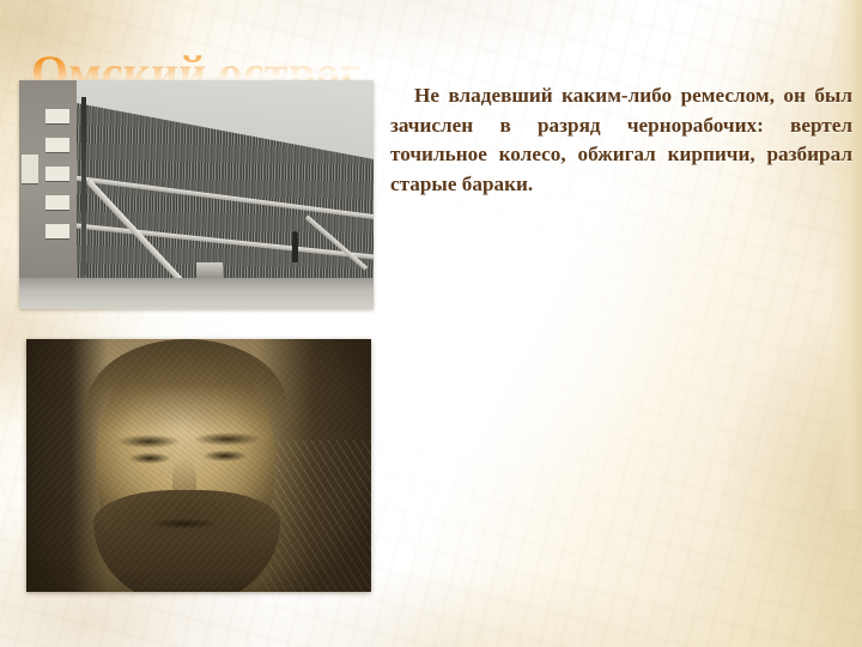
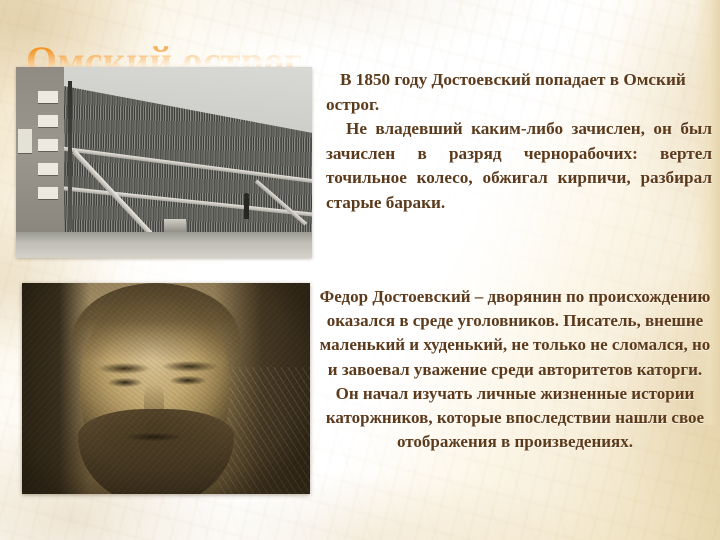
  Омский острог
+ В 1850 году Достоевский попадает в Омский острог.
- Не владевший каким-либо ремеслом, он был зачислен в разряд чернорабочих: вертел точильное колесо, обжигал кирпичи, разбирал старые бараки.
+ Не владевший каким-либо зачислен, он был зачислен в разряд чернорабочих: вертел точильное колесо, обжигал кирпичи, разбирал старые бараки.
+ Федор Достоевский – дворянин по происхождению оказался в среде уголовников. Писатель, внешне маленький и худенький, не только не сломался, но и завоевал уважение среди авторитетов каторги. Он начал изучать личные жизненные истории каторжников, которые впоследствии нашли свое отображения в произведениях.
